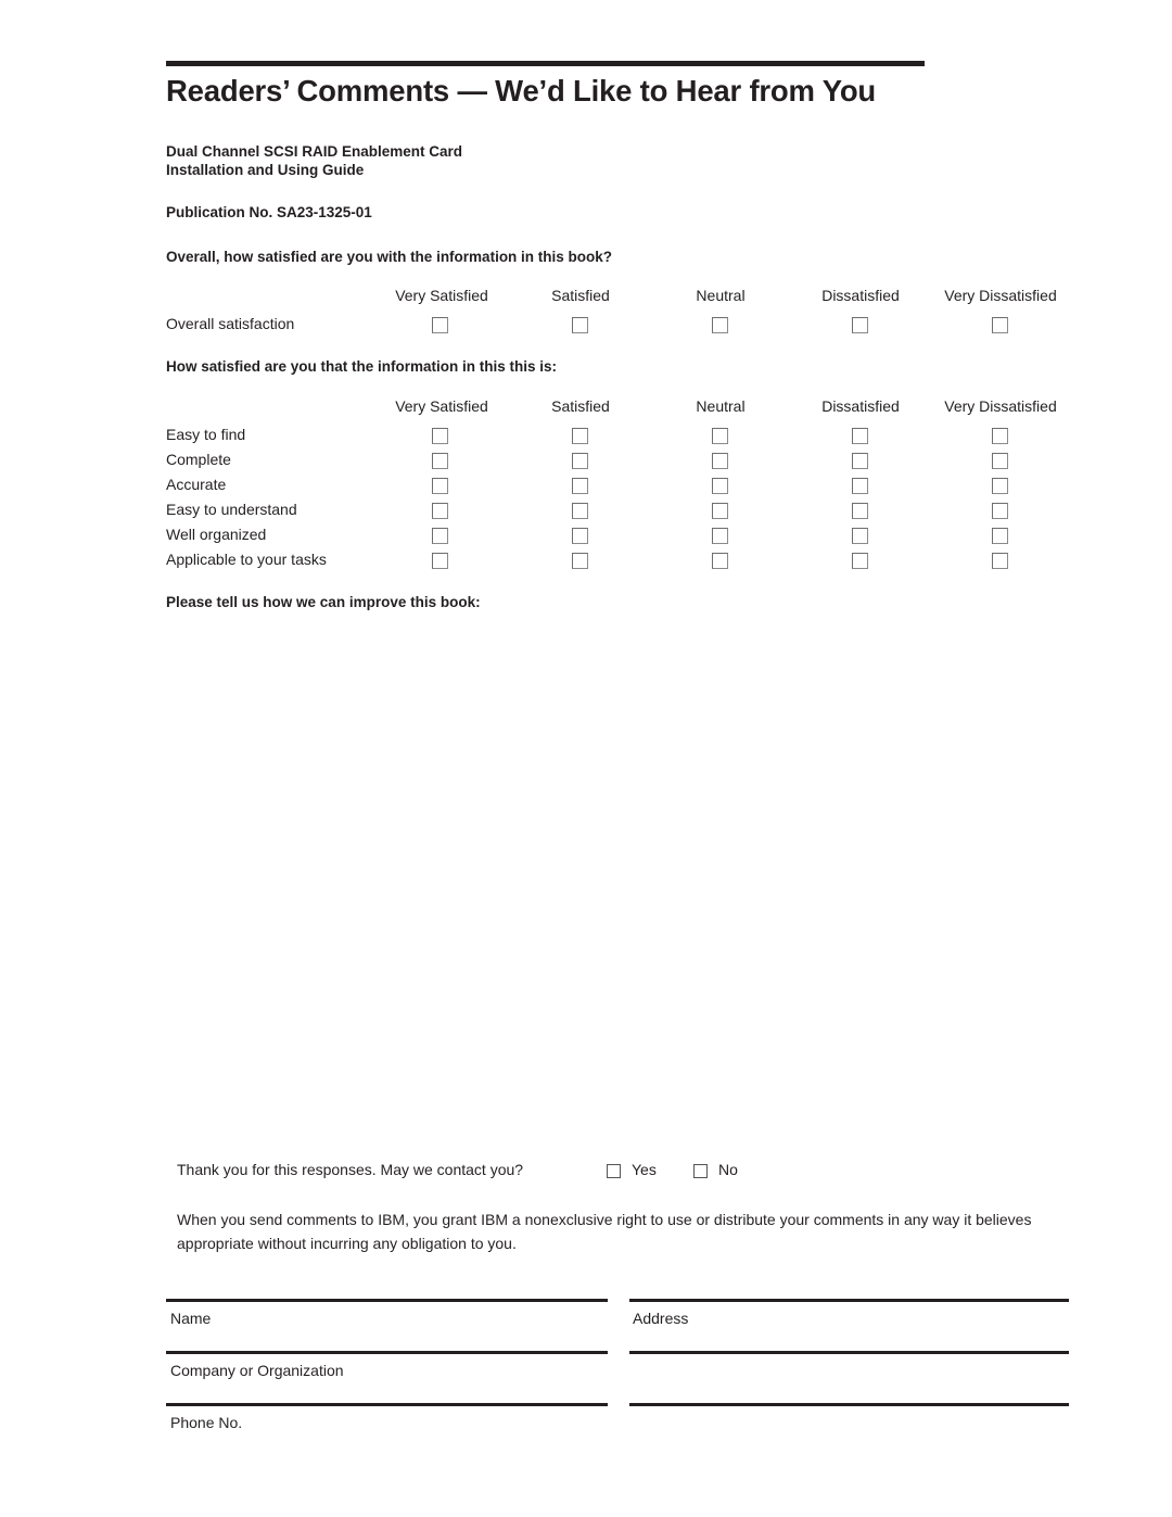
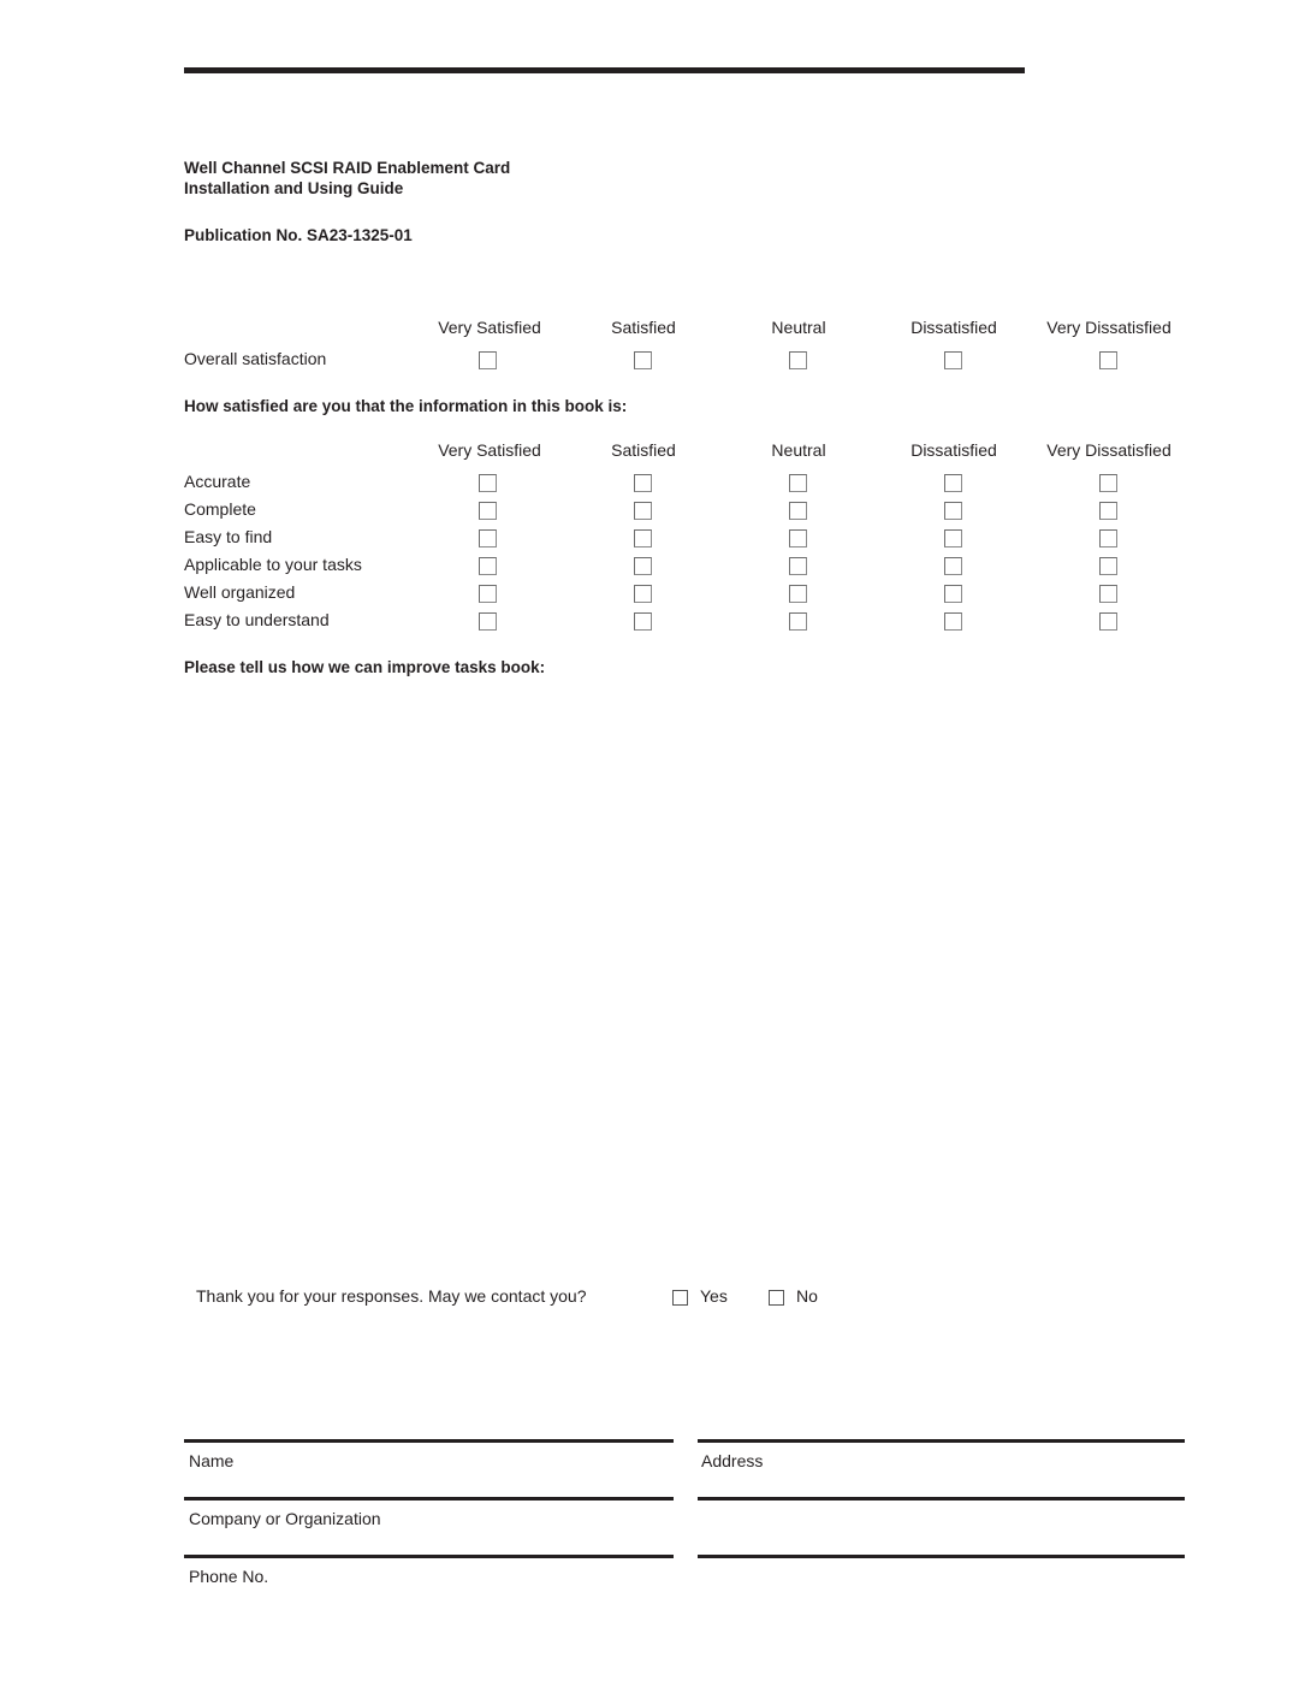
- Readers’ Comments — We’d Like to Hear from You
- Dual Channel SCSI RAID Enablement Card
+ Well Channel SCSI RAID Enablement Card
  Installation and Using Guide
  Publication No. SA23-1325-01
- Overall, how satisfied are you with the information in this book?
  Very Satisfied
  Satisfied
  Neutral
  Dissatisfied
  Very Dissatisfied
  Overall satisfaction
- How satisfied are you that the information in this this is:
+ How satisfied are you that the information in this book is:
  Very Satisfied
  Satisfied
  Neutral
  Dissatisfied
  Very Dissatisfied
- Easy to find
+ Accurate
  Complete
- Accurate
+ Easy to find
- Easy to understand
+ Applicable to your tasks
  Well organized
- Applicable to your tasks
+ Easy to understand
- Please tell us how we can improve this book:
+ Please tell us how we can improve tasks book:
- Thank you for this responses. May we contact you?
+ Thank you for your responses. May we contact you?
  Yes
  No
- When you send comments to IBM, you grant IBM a nonexclusive right to use or distribute your comments in any way it believes appropriate without incurring any obligation to you.
  Name
  Address
  Company or Organization
  Phone No.
